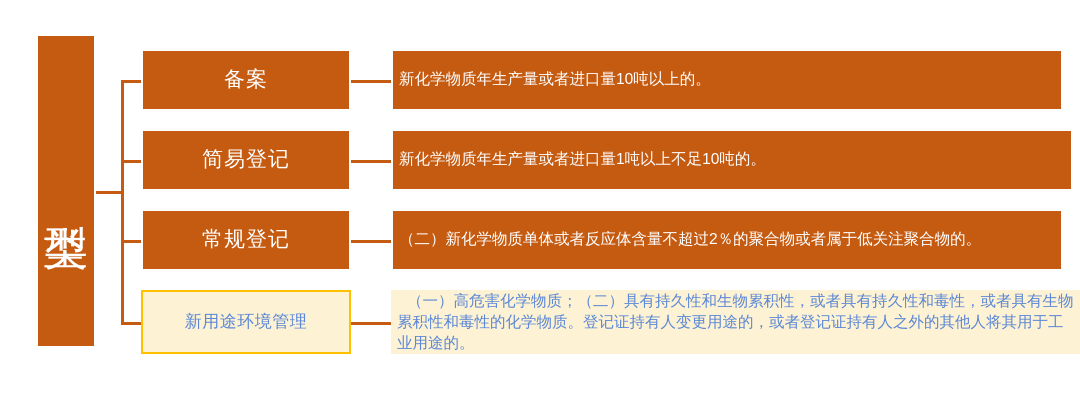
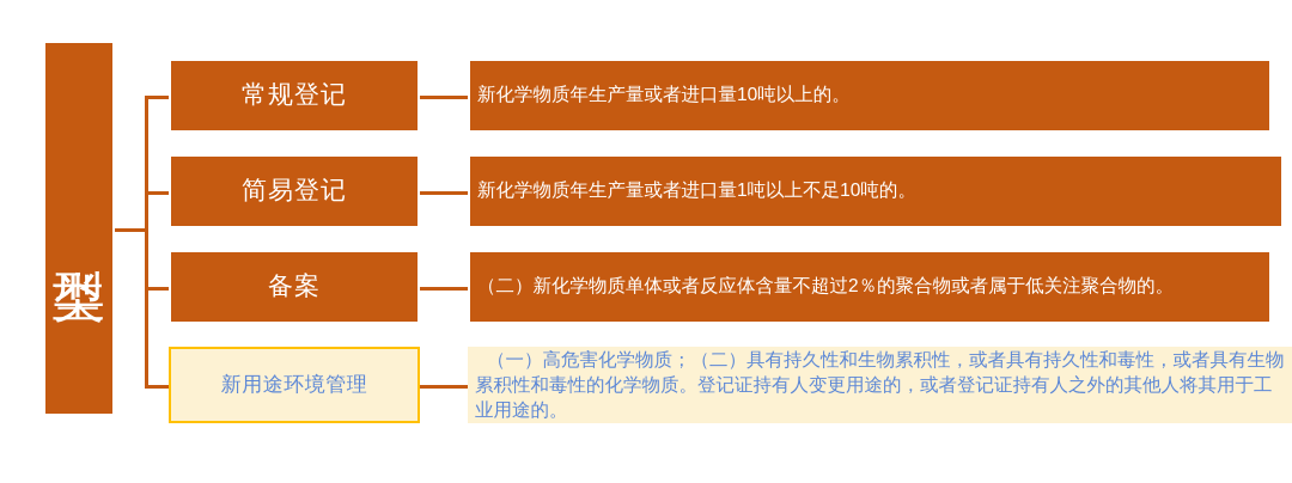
- 备案
+ 常规登记
  简易登记
- 常规登记
+ 备案
  新用途环境管理
  新化学物质年生产量或者进口量10吨以上的。
  新化学物质年生产量或者进口量1吨以上不足10吨的。
  （二）新化学物质单体或者反应体含量不超过2％的聚合物或者属于低关注聚合物的。
  （一）高危害化学物质；（二）具有持久性和生物累积性，或者具有持久性和毒性，或者具有生物累积性和毒性的化学物质。登记证持有人变更用途的，或者登记证持有人之外的其他人将其用于工业用途的。
